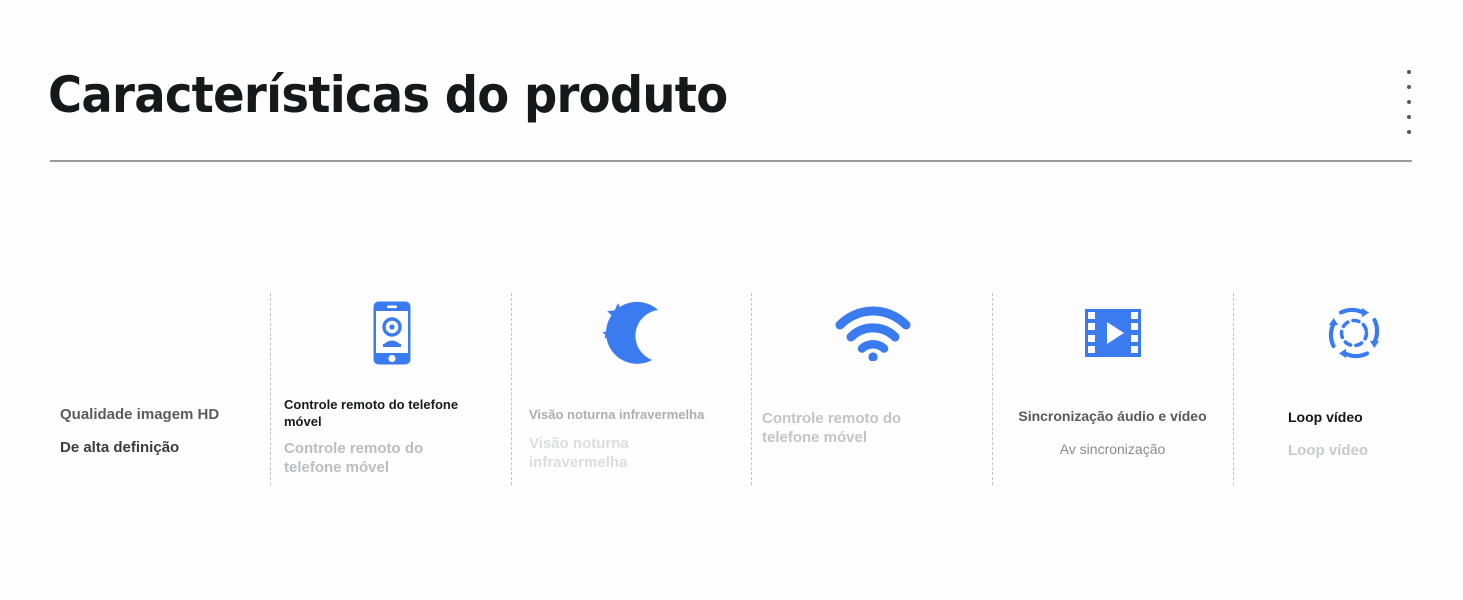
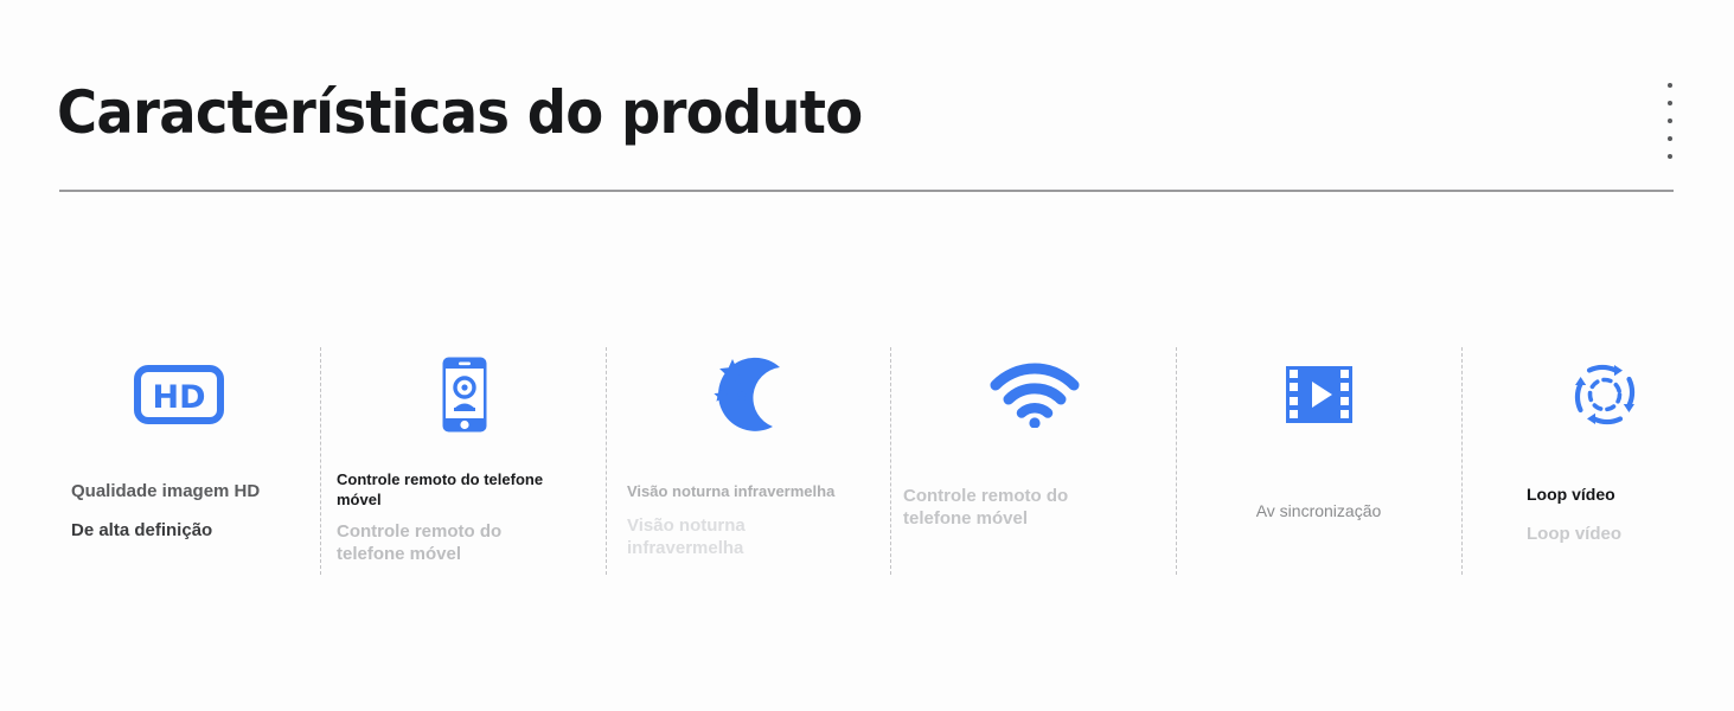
  Características do produto
+ HD
  Qualidade imagem HD
  De alta definição
  Controle remoto do telefone móvel
  Controle remoto do telefone móvel
  Visão noturna infravermelha
  Visão noturna infravermelha
  Controle remoto do telefone móvel
- Sincronização áudio e vídeo
  Av sincronização
  Loop vídeo
  Loop vídeo
